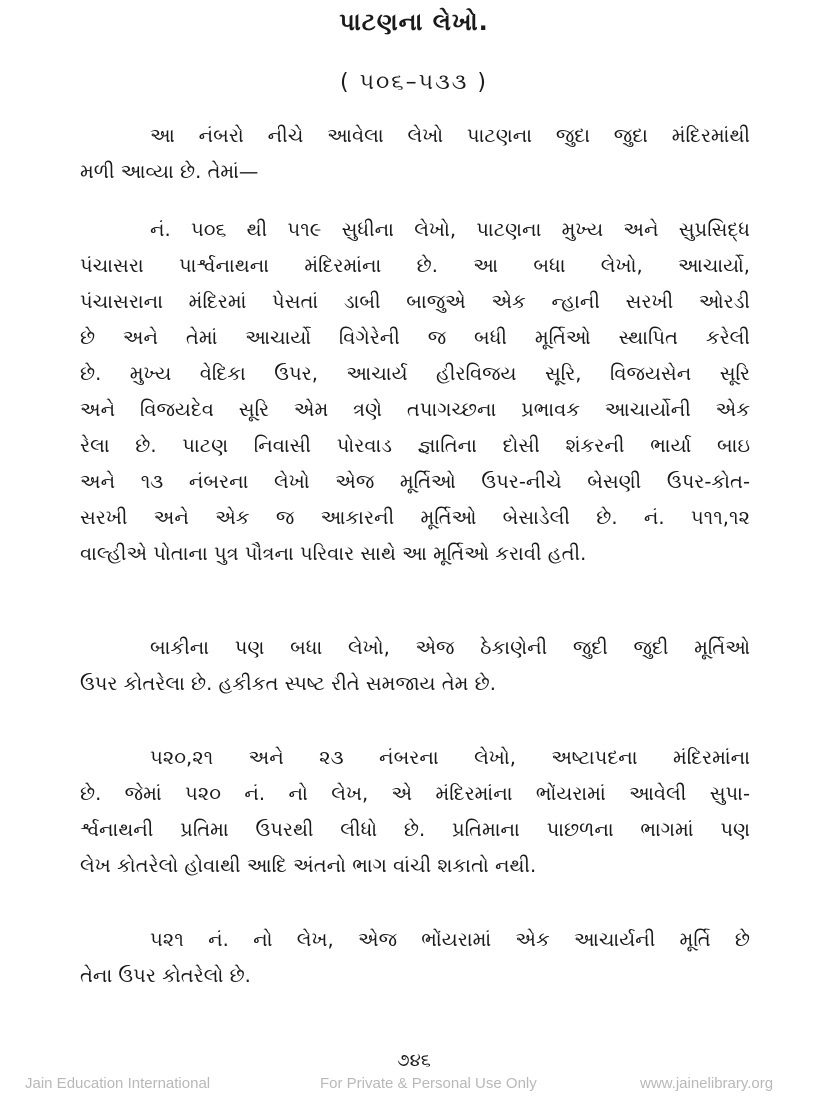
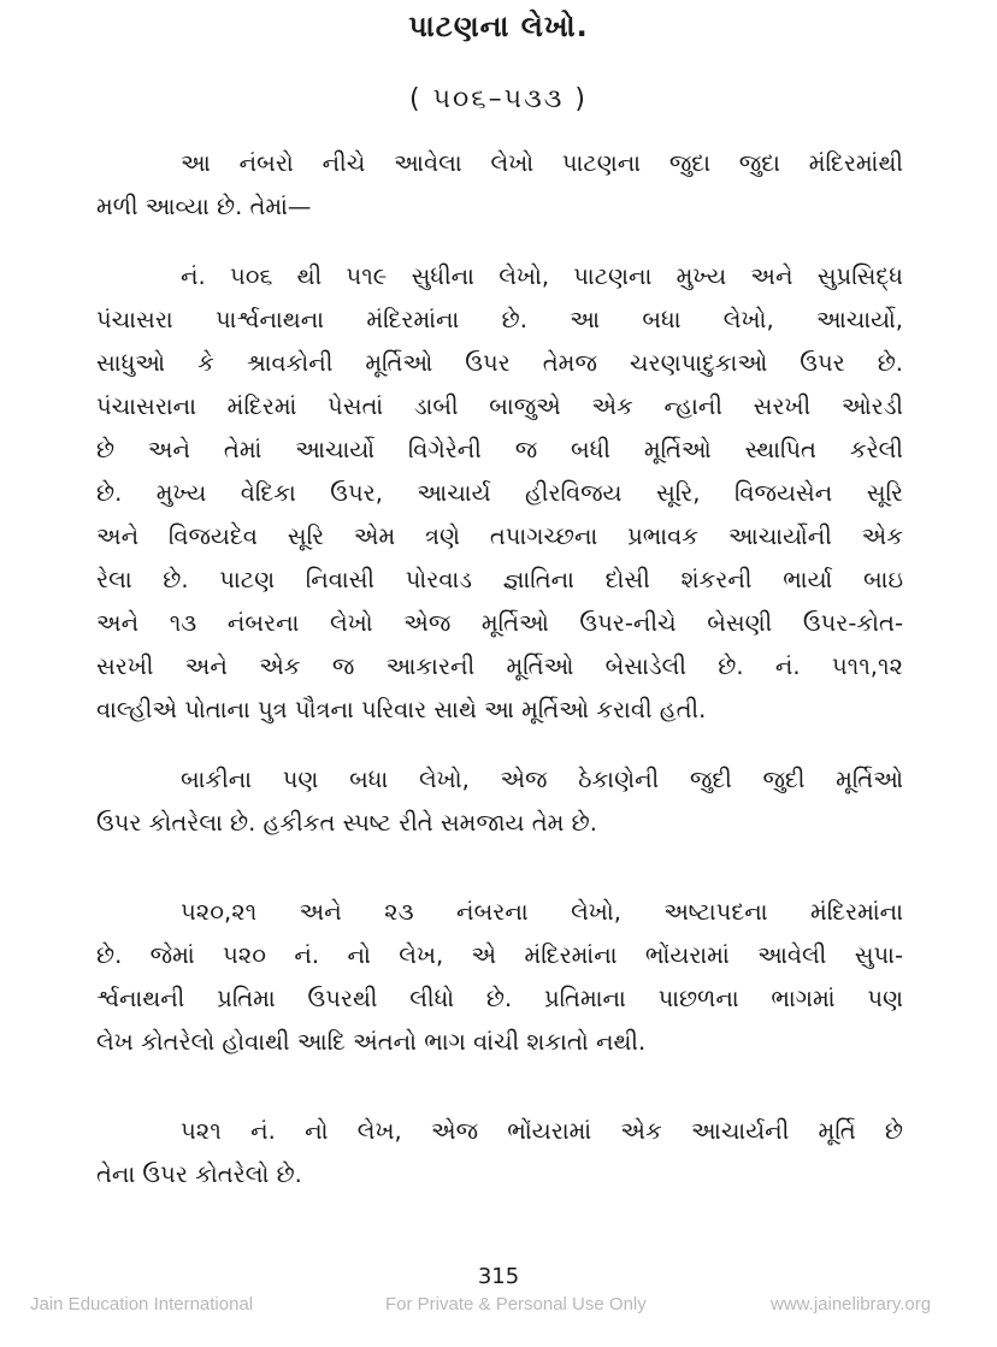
  પાટણના લેખો.
  ( ૫૦૬–૫૩૩ )
  આ નંબરો નીચે આવેલા લેખો પાટણના જુદા જુદા મંદિરમાંથી
  મળી આવ્યા છે. તેમાં—
  નં. ૫૦૬ થી ૫૧૯ સુધીના લેખો, પાટણના મુખ્ય અને સુપ્રસિદ્ધ
  પંચાસરા પાર્શ્વનાથના મંદિરમાંના છે. આ બધા લેખો, આચાર્યો,
+ સાધુઓ કે શ્રાવકોની મૂર્તિઓ ઉપર તેમજ ચરણપાદુકાઓ ઉપર છે.
  પંચાસરાના મંદિરમાં પેસતાં ડાબી બાજુએ એક ન્હાની સરખી ઓરડી
  છે અને તેમાં આચાર્યો વિગેરેની જ બધી મૂર્તિઓ સ્થાપિત કરેલી
  છે. મુખ્ય વેદિકા ઉપર, આચાર્ય હીરવિજય સૂરિ, વિજયસેન સૂરિ
  અને વિજયદેવ સૂરિ એમ ત્રણે તપાગચ્છના પ્રભાવક આચાર્યોની એક
  રેલા છે. પાટણ નિવાસી પોરવાડ જ્ઞાતિના દોસી શંકરની ભાર્યા બાઇ
  અને ૧૩ નંબરના લેખો એજ મૂર્તિઓ ઉપર-નીચે બેસણી ઉપર-કોત-
  સરખી અને એક જ આકારની મૂર્તિઓ બેસાડેલી છે. નં. ૫૧૧,૧૨
  વાલ્હીએ પોતાના પુત્ર પૌત્રના પરિવાર સાથે આ મૂર્તિઓ કરાવી હતી.
  બાકીના પણ બધા લેખો, એજ ઠેકાણેની જુદી જુદી મૂર્તિઓ
  ઉપર કોતરેલા છે. હકીકત સ્પષ્ટ રીતે સમજાય તેમ છે.
  ૫૨૦,૨૧ અને ૨૩ નંબરના લેખો, અષ્ટાપદના મંદિરમાંના
  છે. જેમાં ૫૨૦ નં. નો લેખ, એ મંદિરમાંના ભોંયરામાં આવેલી સુપા-
  ર્શ્વનાથની પ્રતિમા ઉપરથી લીધો છે. પ્રતિમાના પાછળના ભાગમાં પણ
  લેખ કોતરેલો હોવાથી આદિ અંતનો ભાગ વાંચી શકાતો નથી.
  ૫૨૧ નં. નો લેખ, એજ ભોંયરામાં એક આચાર્યની મૂર્તિ છે
  તેના ઉપર કોતરેલો છે.
- ૭૪૬
+ 315
  Jain Education International
  For Private & Personal Use Only
  www.jainelibrary.org
